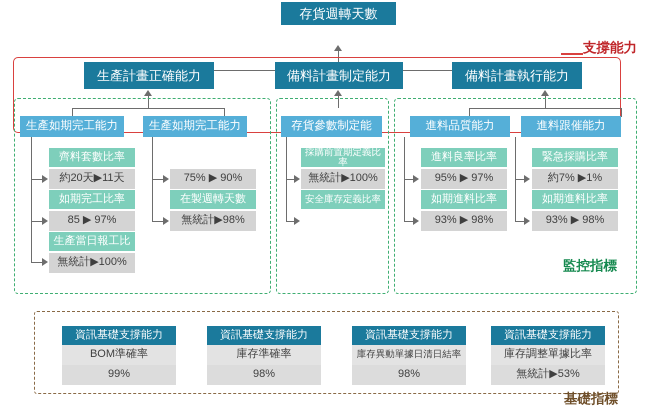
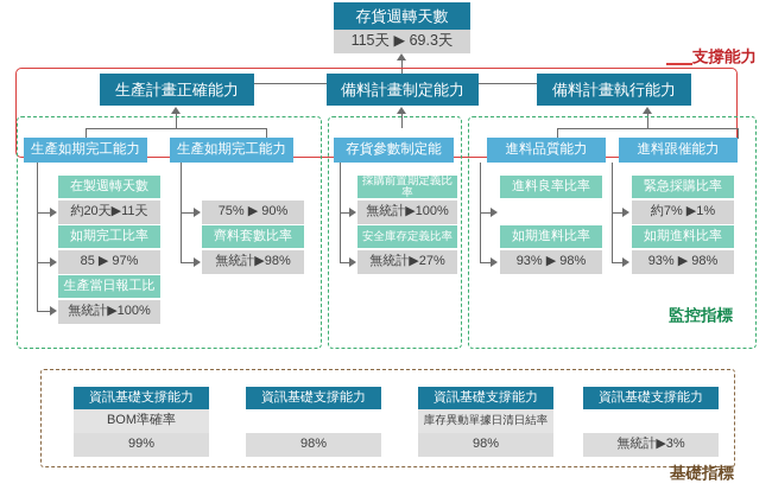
  存貨週轉天數
+ 115天 ▶ 69.3天
  支撐能力
  生產計畫正確能力
  備料計畫制定能力
  備料計畫執行能力
  監控指標
  生產如期完工能力
  生產如期完工能力
  存貨參數制定能
  進料品質能力
  進料跟催能力
- 齊料套數比率
+ 在製週轉天數
  約20天▶11天
  如期完工比率
  85 ▶ 97%
  生產當日報工比
  無統計▶100%
  75% ▶ 90%
- 在製週轉天數
+ 齊料套數比率
  無統計▶98%
  採購前置期定義比率
  無統計▶100%
  安全庫存定義比率
+ 無統計▶27%
  進料良率比率
- 95% ▶ 97%
  如期進料比率
  93% ▶ 98%
  緊急採購比率
  約7% ▶1%
  如期進料比率
  93% ▶ 98%
  基礎指標
  資訊基礎支撐能力
  BOM準確率
  99%
  資訊基礎支撐能力
- 庫存準確率
  98%
  資訊基礎支撐能力
  庫存異動單據日清日結率
  98%
  資訊基礎支撐能力
- 庫存調整單據比率
- 無統計▶53%
+ 無統計▶3%
